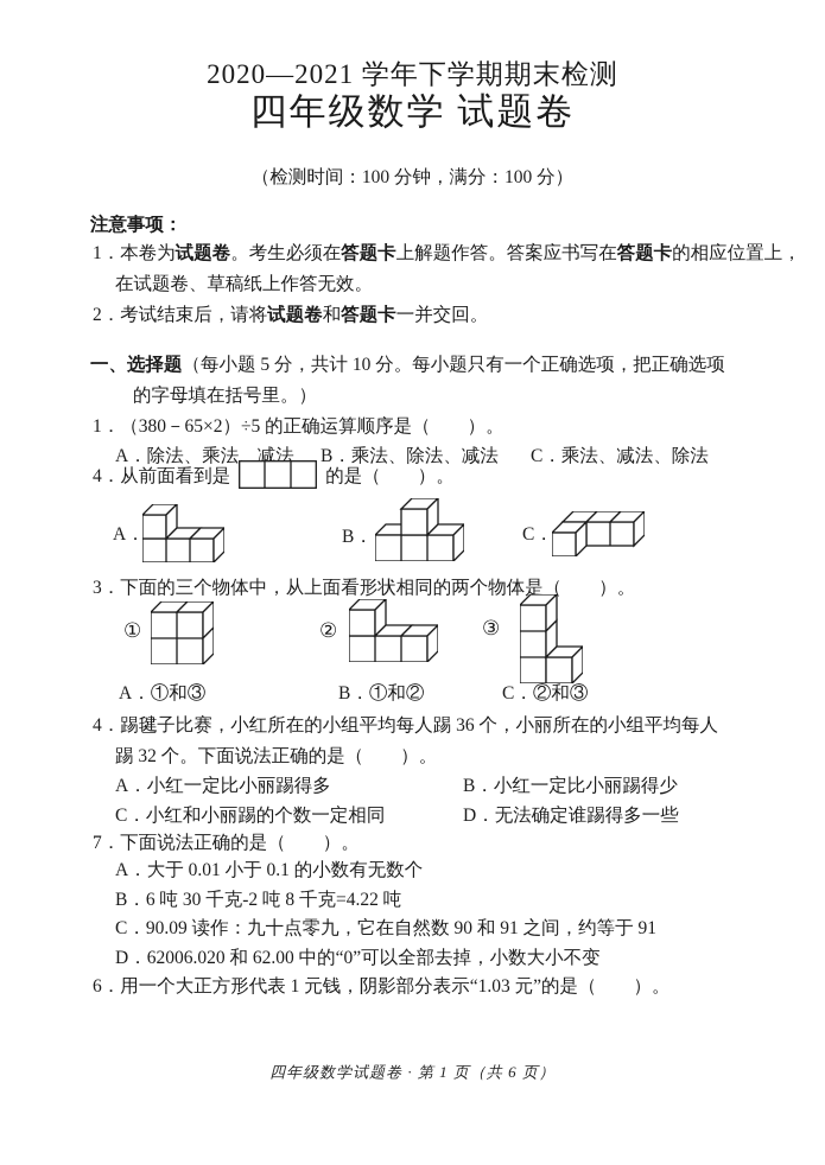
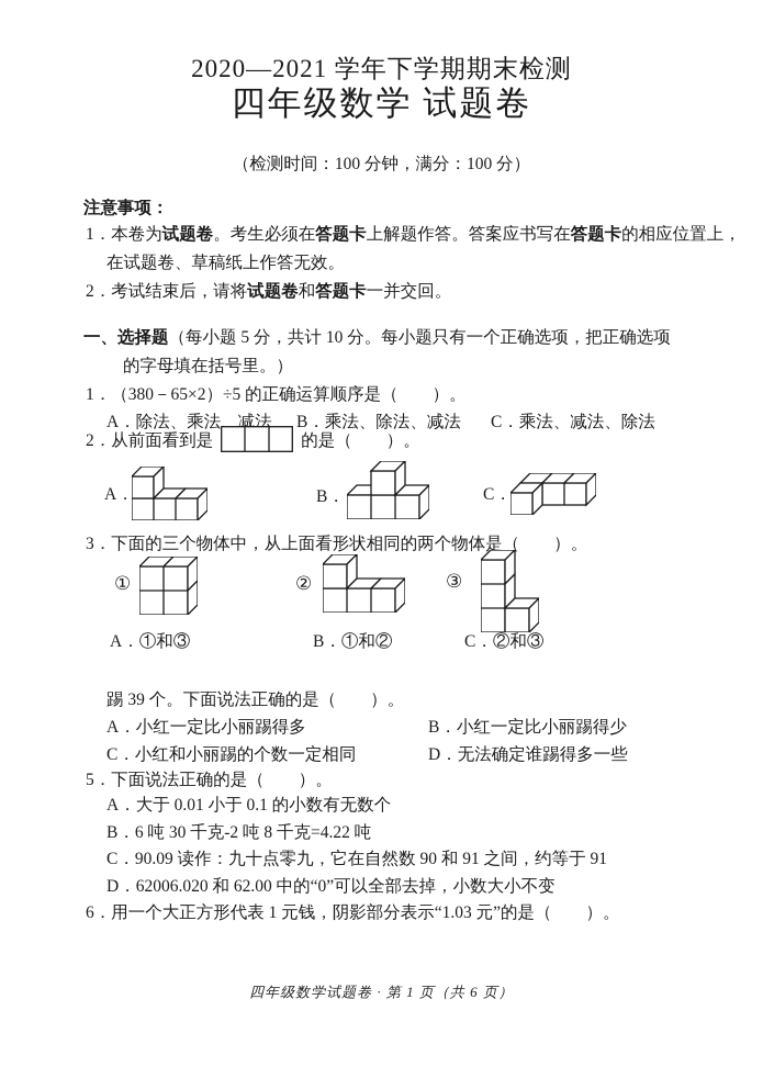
  2020—2021 学年下学期期末检测
  四年级数学 试题卷
  （检测时间：100 分钟，满分：100 分）
  注意事项：
  1．本卷为试题卷。考生必须在答题卡上解题作答。答案应书写在答题卡的相应位置上，
  在试题卷、草稿纸上作答无效。
  2．考试结束后，请将试题卷和答题卡一并交回。
  一、选择题（每小题 5 分，共计 10 分。每小题只有一个正确选项，把正确选项
  的字母填在括号里。）
  1．（380－65×2）÷5 的正确运算顺序是（ ）。
  A．除法、乘法、减法
  B．乘法、除法、减法
  C．乘法、减法、除法
- 4．从前面看到是
+ 2．从前面看到是
  的是（ ）。
  A．
  B．
  C．
  3．下面的三个物体中，从上面看形状相同的两个物体是（ ）。
  ①
  ②
  ③
  A．①和③
  B．①和②
  C．②和③
- 4．踢毽子比赛，小红所在的小组平均每人踢 36 个，小丽所在的小组平均每人
- 踢 32 个。下面说法正确的是（ ）。
+ 踢 39 个。下面说法正确的是（ ）。
  A．小红一定比小丽踢得多
  B．小红一定比小丽踢得少
  C．小红和小丽踢的个数一定相同
  D．无法确定谁踢得多一些
- 7．下面说法正确的是（ ）。
+ 5．下面说法正确的是（ ）。
  A．大于 0.01 小于 0.1 的小数有无数个
  B．6 吨 30 千克-2 吨 8 千克=4.22 吨
  C．90.09 读作：九十点零九，它在自然数 90 和 91 之间，约等于 91
  D．62006.020 和 62.00 中的“0”可以全部去掉，小数大小不变
  6．用一个大正方形代表 1 元钱，阴影部分表示“1.03 元”的是（ ）。
  四年级数学试题卷 · 第 1 页（共 6 页）
